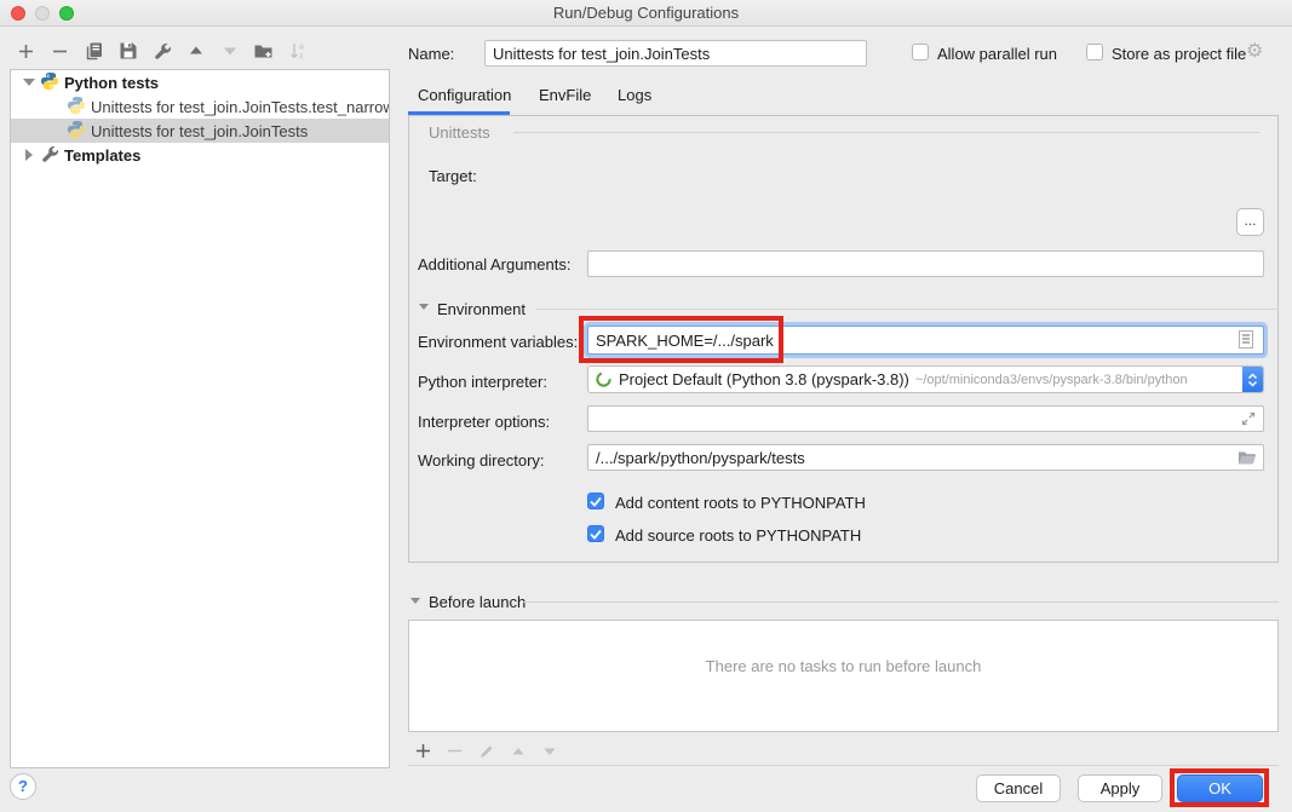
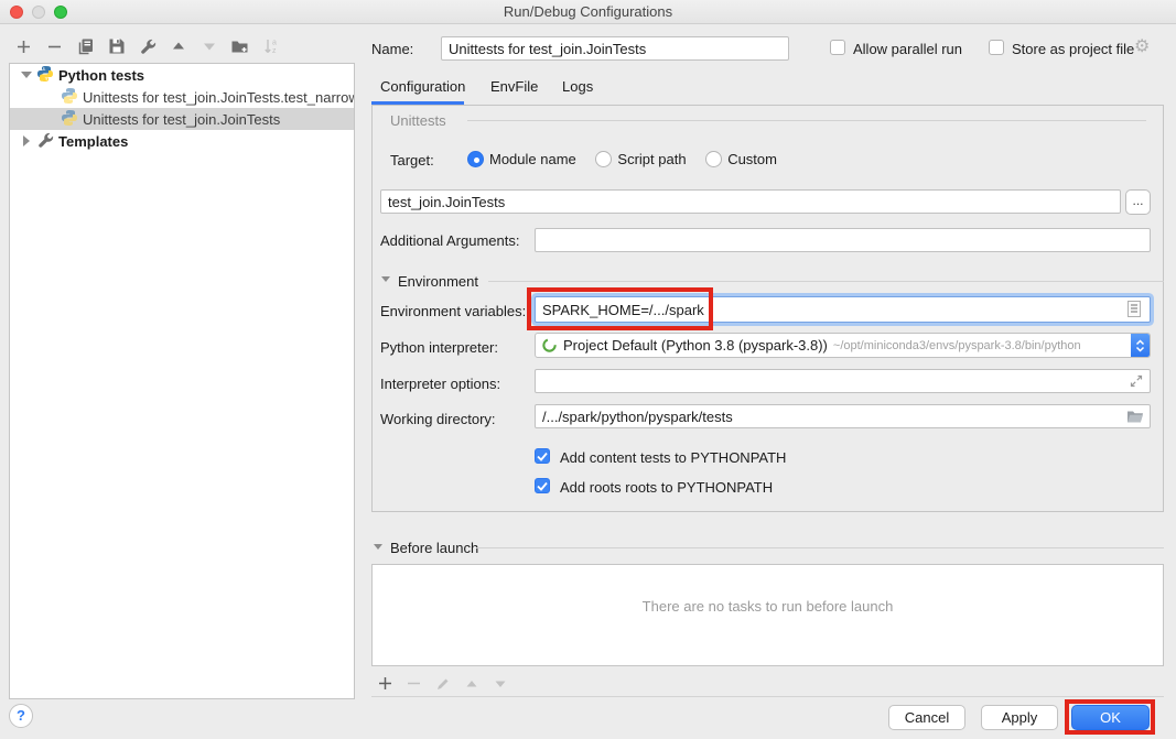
  Run/Debug Configurations
  Python tests
  Unittests for test_join.JoinTests.test_narro
  Unittests for test_join.JoinTests
  Templates
  Name:
  Unittests for test_join.JoinTests
  Allow parallel run
  Store as project file
  ⚙
  Configuration
  EnvFile
  Logs
  Unittests
  Target:
+ Module name Script path Custom
+ test_join.JoinTests
  ...
  Additional Arguments:
  Environment
  Environment variables:
  SPARK_HOME=/.../spark
  Python interpreter:
  Project Default (Python 3.8 (pyspark-3.8))
  ~/opt/miniconda3/envs/pyspark-3.8/bin/python
  Interpreter options:
  Working directory:
  /.../spark/python/pyspark/tests
- Add content roots to PYTHONPATH
+ Add content tests to PYTHONPATH
- Add source roots to PYTHONPATH
+ Add roots roots to PYTHONPATH
  Before launch
  There are no tasks to run before launch
  ?
  Cancel
  Apply
  OK
